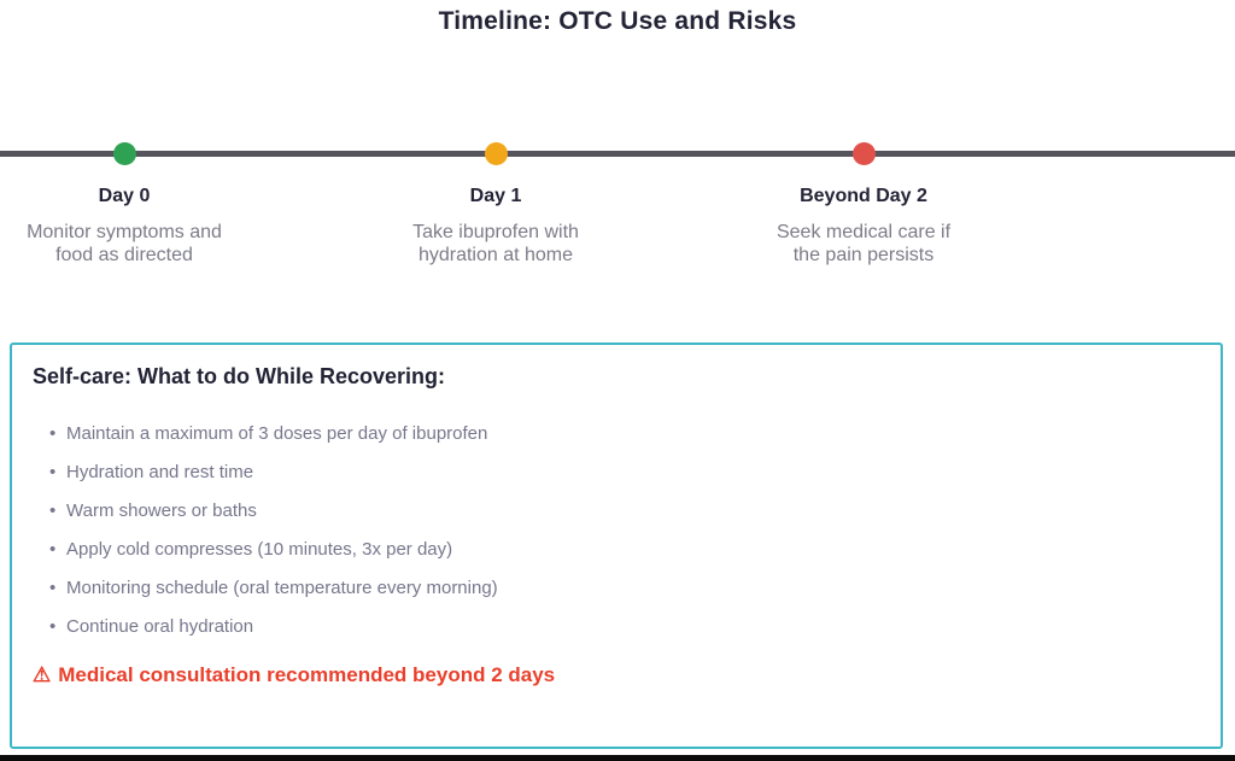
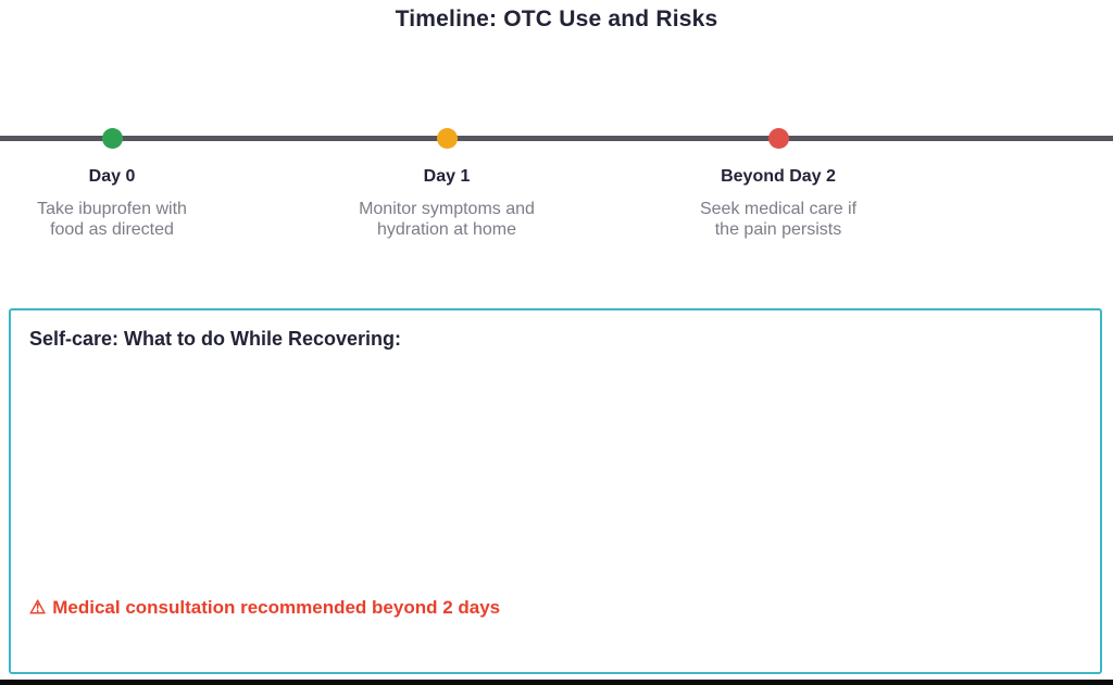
  Timeline: OTC Use and Risks
  Day 0
- Monitor symptoms and
+ Take ibuprofen with
  food as directed
  Day 1
- Take ibuprofen with
+ Monitor symptoms and
  hydration at home
  Beyond Day 2
  Seek medical care if
  the pain persists
  Self-care: What to do While Recovering:
- • Maintain a maximum of 3 doses per day of ibuprofen
- • Hydration and rest time
- • Warm showers or baths
- • Apply cold compresses (10 minutes, 3x per day)
- • Monitoring schedule (oral temperature every morning)
- • Continue oral hydration
  ⚠ Medical consultation recommended beyond 2 days
